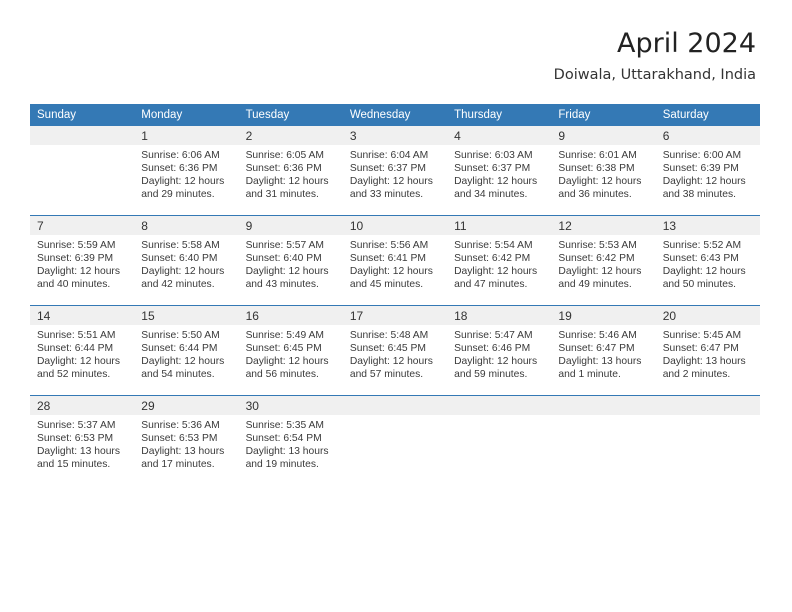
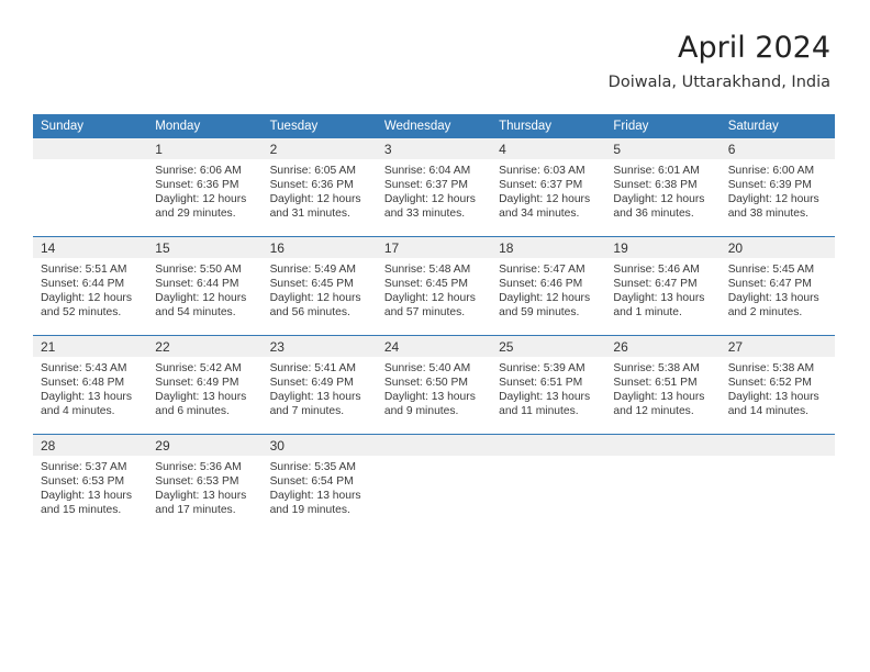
  April 2024
  Doiwala, Uttarakhand, India
  Sunday	Monday	Tuesday	Wednesday	Thursday	Friday	Saturday
- 	1Sunrise: 6:06 AMSunset: 6:36 PMDaylight: 12 hoursand 29 minutes.	2Sunrise: 6:05 AMSunset: 6:36 PMDaylight: 12 hoursand 31 minutes.	3Sunrise: 6:04 AMSunset: 6:37 PMDaylight: 12 hoursand 33 minutes.	4Sunrise: 6:03 AMSunset: 6:37 PMDaylight: 12 hoursand 34 minutes.	9Sunrise: 6:01 AMSunset: 6:38 PMDaylight: 12 hoursand 36 minutes.	6Sunrise: 6:00 AMSunset: 6:39 PMDaylight: 12 hoursand 38 minutes.
+ 	1Sunrise: 6:06 AMSunset: 6:36 PMDaylight: 12 hoursand 29 minutes.	2Sunrise: 6:05 AMSunset: 6:36 PMDaylight: 12 hoursand 31 minutes.	3Sunrise: 6:04 AMSunset: 6:37 PMDaylight: 12 hoursand 33 minutes.	4Sunrise: 6:03 AMSunset: 6:37 PMDaylight: 12 hoursand 34 minutes.	5Sunrise: 6:01 AMSunset: 6:38 PMDaylight: 12 hoursand 36 minutes.	6Sunrise: 6:00 AMSunset: 6:39 PMDaylight: 12 hoursand 38 minutes.
- 7Sunrise: 5:59 AMSunset: 6:39 PMDaylight: 12 hoursand 40 minutes.	8Sunrise: 5:58 AMSunset: 6:40 PMDaylight: 12 hoursand 42 minutes.	9Sunrise: 5:57 AMSunset: 6:40 PMDaylight: 12 hoursand 43 minutes.	10Sunrise: 5:56 AMSunset: 6:41 PMDaylight: 12 hoursand 45 minutes.	11Sunrise: 5:54 AMSunset: 6:42 PMDaylight: 12 hoursand 47 minutes.	12Sunrise: 5:53 AMSunset: 6:42 PMDaylight: 12 hoursand 49 minutes.	13Sunrise: 5:52 AMSunset: 6:43 PMDaylight: 12 hoursand 50 minutes.
  14Sunrise: 5:51 AMSunset: 6:44 PMDaylight: 12 hoursand 52 minutes.	15Sunrise: 5:50 AMSunset: 6:44 PMDaylight: 12 hoursand 54 minutes.	16Sunrise: 5:49 AMSunset: 6:45 PMDaylight: 12 hoursand 56 minutes.	17Sunrise: 5:48 AMSunset: 6:45 PMDaylight: 12 hoursand 57 minutes.	18Sunrise: 5:47 AMSunset: 6:46 PMDaylight: 12 hoursand 59 minutes.	19Sunrise: 5:46 AMSunset: 6:47 PMDaylight: 13 hoursand 1 minute.	20Sunrise: 5:45 AMSunset: 6:47 PMDaylight: 13 hoursand 2 minutes.
+ 21Sunrise: 5:43 AMSunset: 6:48 PMDaylight: 13 hoursand 4 minutes.	22Sunrise: 5:42 AMSunset: 6:49 PMDaylight: 13 hoursand 6 minutes.	23Sunrise: 5:41 AMSunset: 6:49 PMDaylight: 13 hoursand 7 minutes.	24Sunrise: 5:40 AMSunset: 6:50 PMDaylight: 13 hoursand 9 minutes.	25Sunrise: 5:39 AMSunset: 6:51 PMDaylight: 13 hoursand 11 minutes.	26Sunrise: 5:38 AMSunset: 6:51 PMDaylight: 13 hoursand 12 minutes.	27Sunrise: 5:38 AMSunset: 6:52 PMDaylight: 13 hoursand 14 minutes.
  28Sunrise: 5:37 AMSunset: 6:53 PMDaylight: 13 hoursand 15 minutes.	29Sunrise: 5:36 AMSunset: 6:53 PMDaylight: 13 hoursand 17 minutes.	30Sunrise: 5:35 AMSunset: 6:54 PMDaylight: 13 hoursand 19 minutes.
